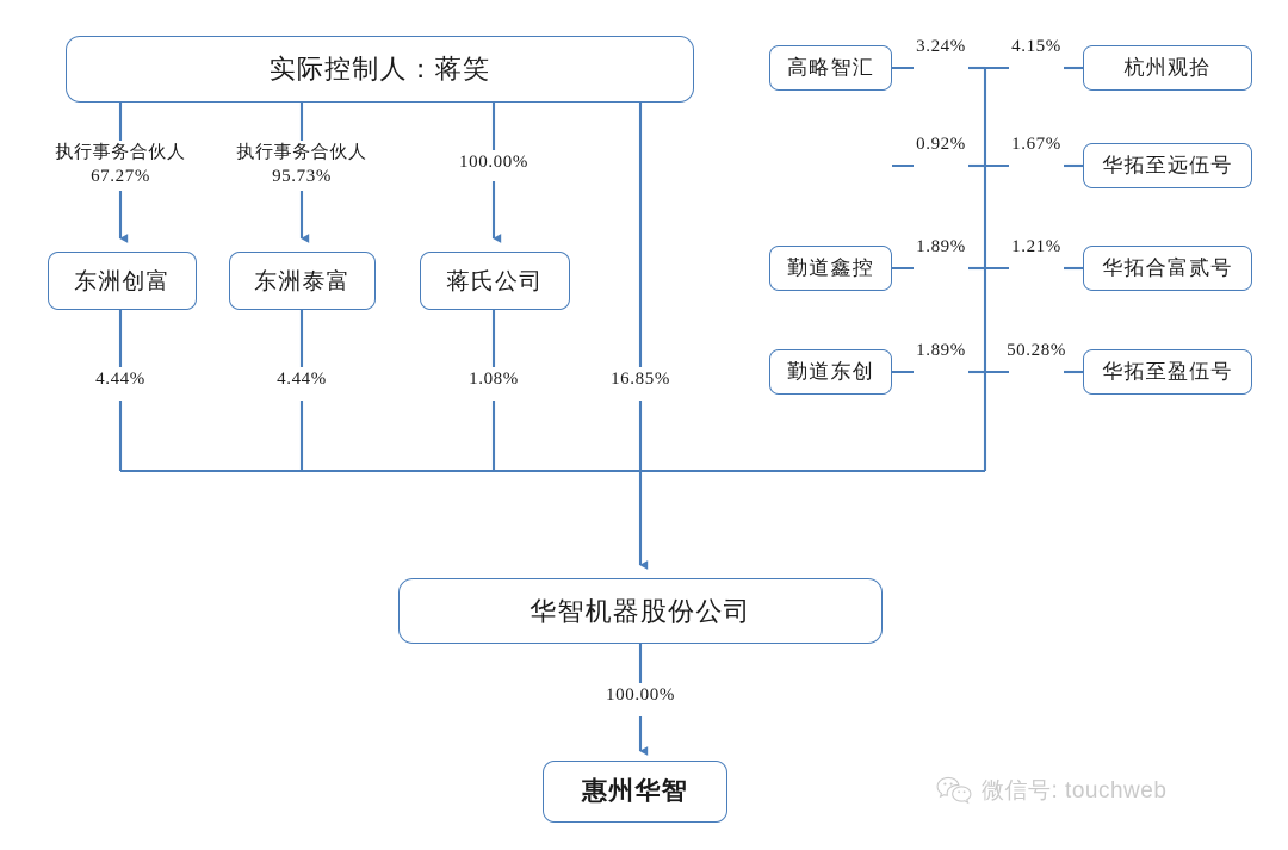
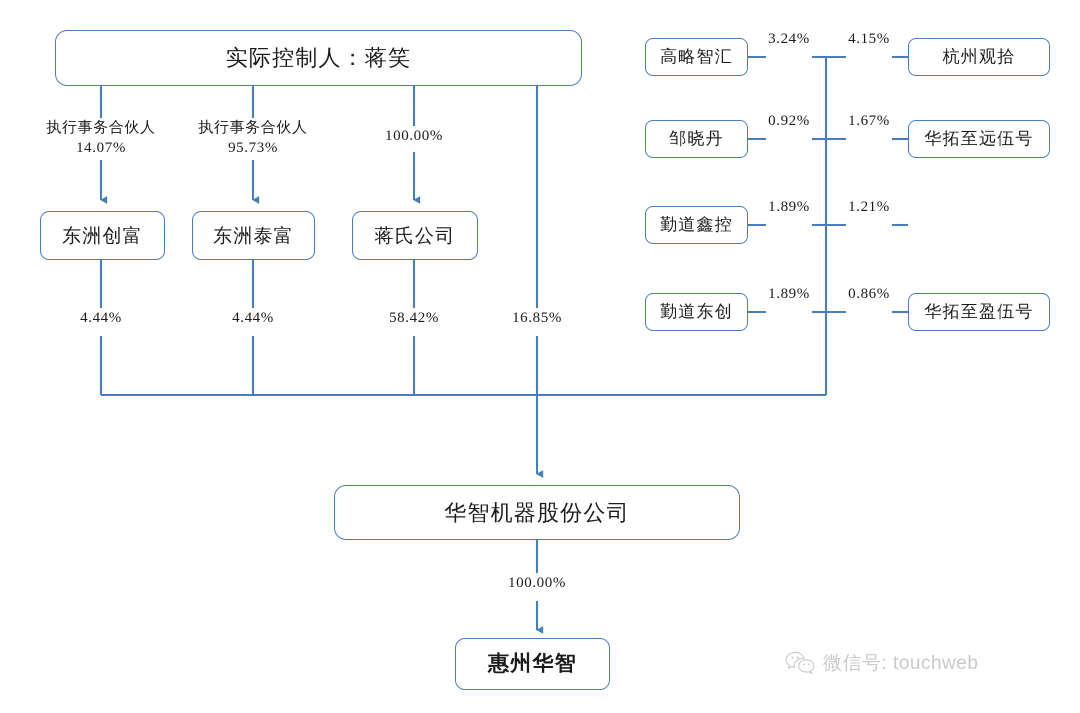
  实际控制人：蒋笑
  东洲创富
  东洲泰富
  蒋氏公司
  高略智汇
+ 邹晓丹
  勤道鑫控
  勤道东创
  杭州观拾
  华拓至远伍号
- 华拓合富贰号
  华拓至盈伍号
  华智机器股份公司
  惠州华智
  执行事务合伙人
- 67.27%
+ 14.07%
  执行事务合伙人
  95.73%
  100.00%
  16.85%
  4.44%
  4.44%
- 1.08%
+ 58.42%
  3.24%
  0.92%
  1.89%
  1.89%
  4.15%
  1.67%
  1.21%
- 50.28%
+ 0.86%
  100.00%
  微信号: touchweb
